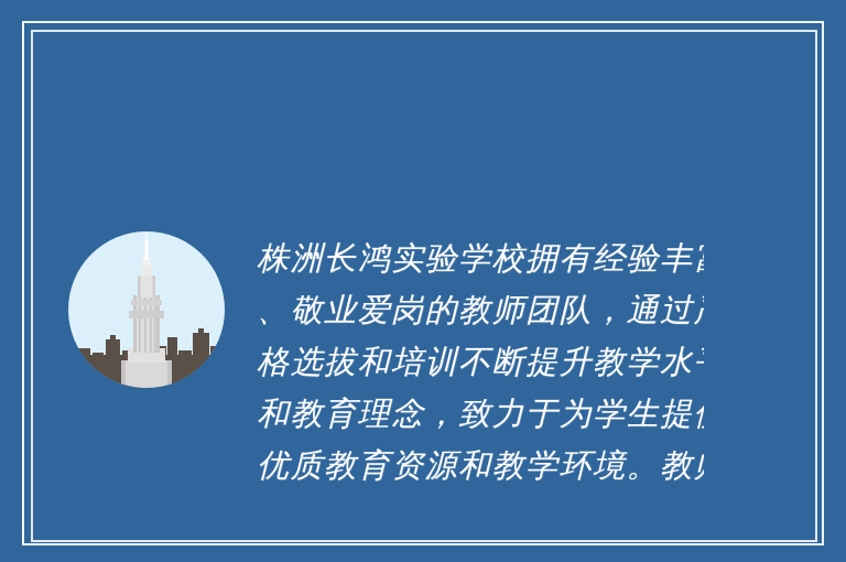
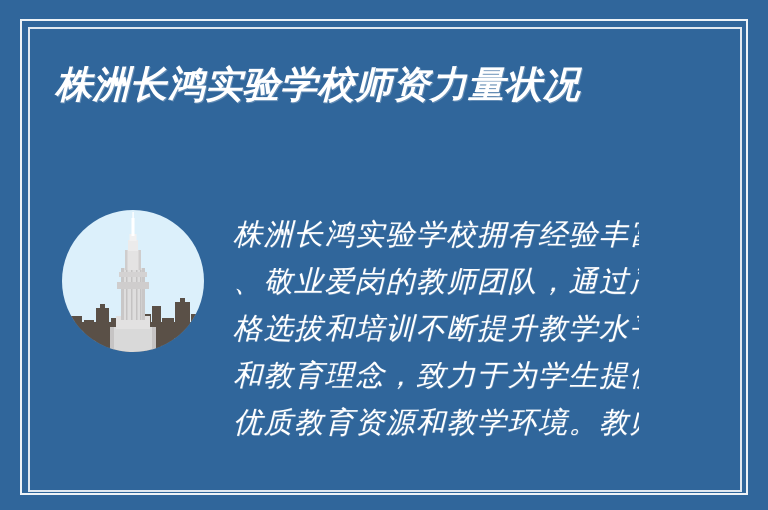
+ 株洲长鸿实验学校师资力量状况
  株洲长鸿实验学校拥有经验丰
  、敬业爱岗的教师团队，通过
  格选拔和培训不断提升教学水
  和教育理念，致力于为学生提
  优质教育资源和教学环境。教
